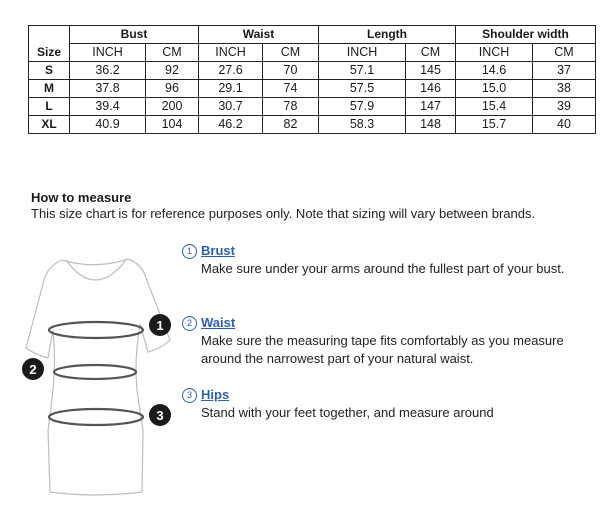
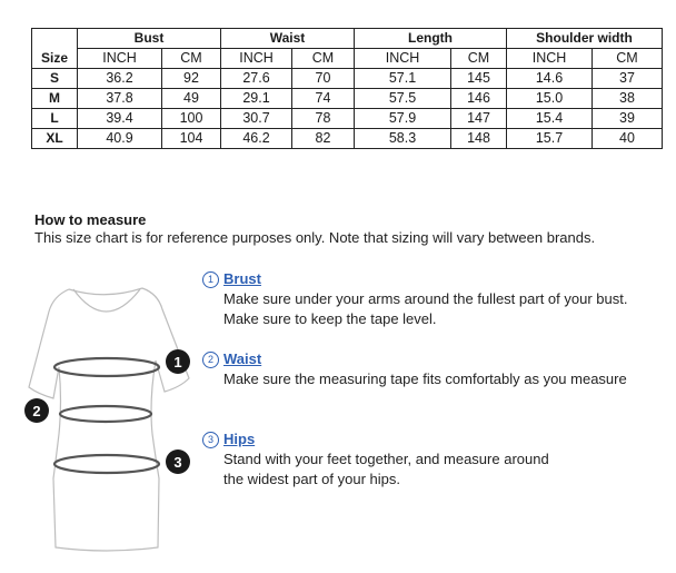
  Size	Bust	Waist	Length	Shoulder width
  INCH	CM	INCH	CM	INCH	CM	INCH	CM
  S	36.2	92	27.6	70	57.1	145	14.6	37
- M	37.8	96	29.1	74	57.5	146	15.0	38
+ M	37.8	49	29.1	74	57.5	146	15.0	38
- L	39.4	200	30.7	78	57.9	147	15.4	39
+ L	39.4	100	30.7	78	57.9	147	15.4	39
  XL	40.9	104	46.2	82	58.3	148	15.7	40
  How to measure
  This size chart is for reference purposes only. Note that sizing will vary between brands.
  1
  2
  3
  1
  Brust
  Make sure under your arms around the fullest part of your bust.
+ Make sure to keep the tape level.
  2
  Waist
  Make sure the measuring tape fits comfortably as you measure
- around the narrowest part of your natural waist.
  3
  Hips
  Stand with your feet together, and measure around
+ the widest part of your hips.
